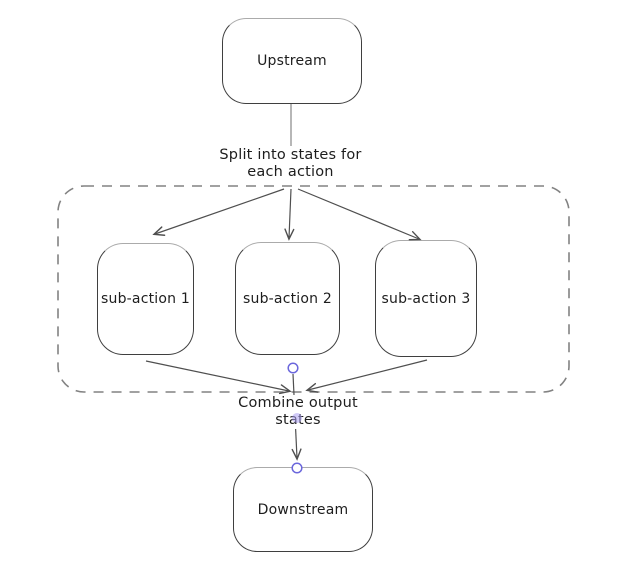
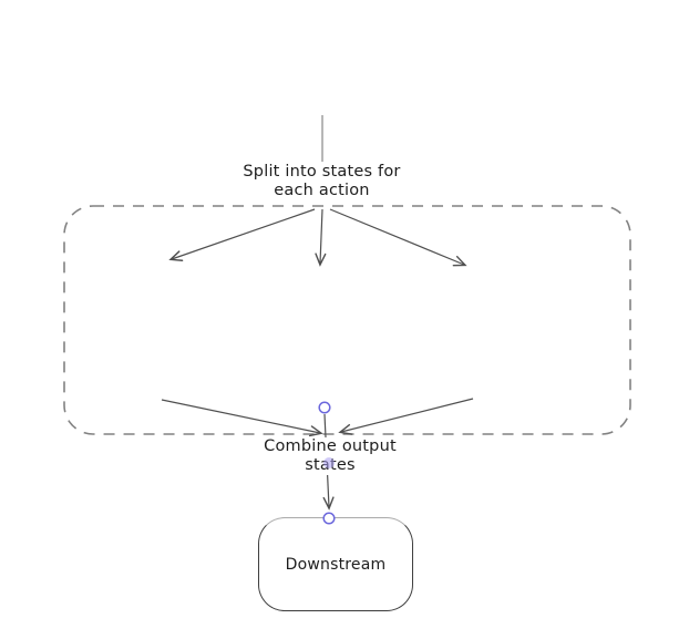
- Upstream
- sub-action 1
- sub-action 2
- sub-action 3
  Downstream
  Split into states for
  each action
  Combine output
  states
